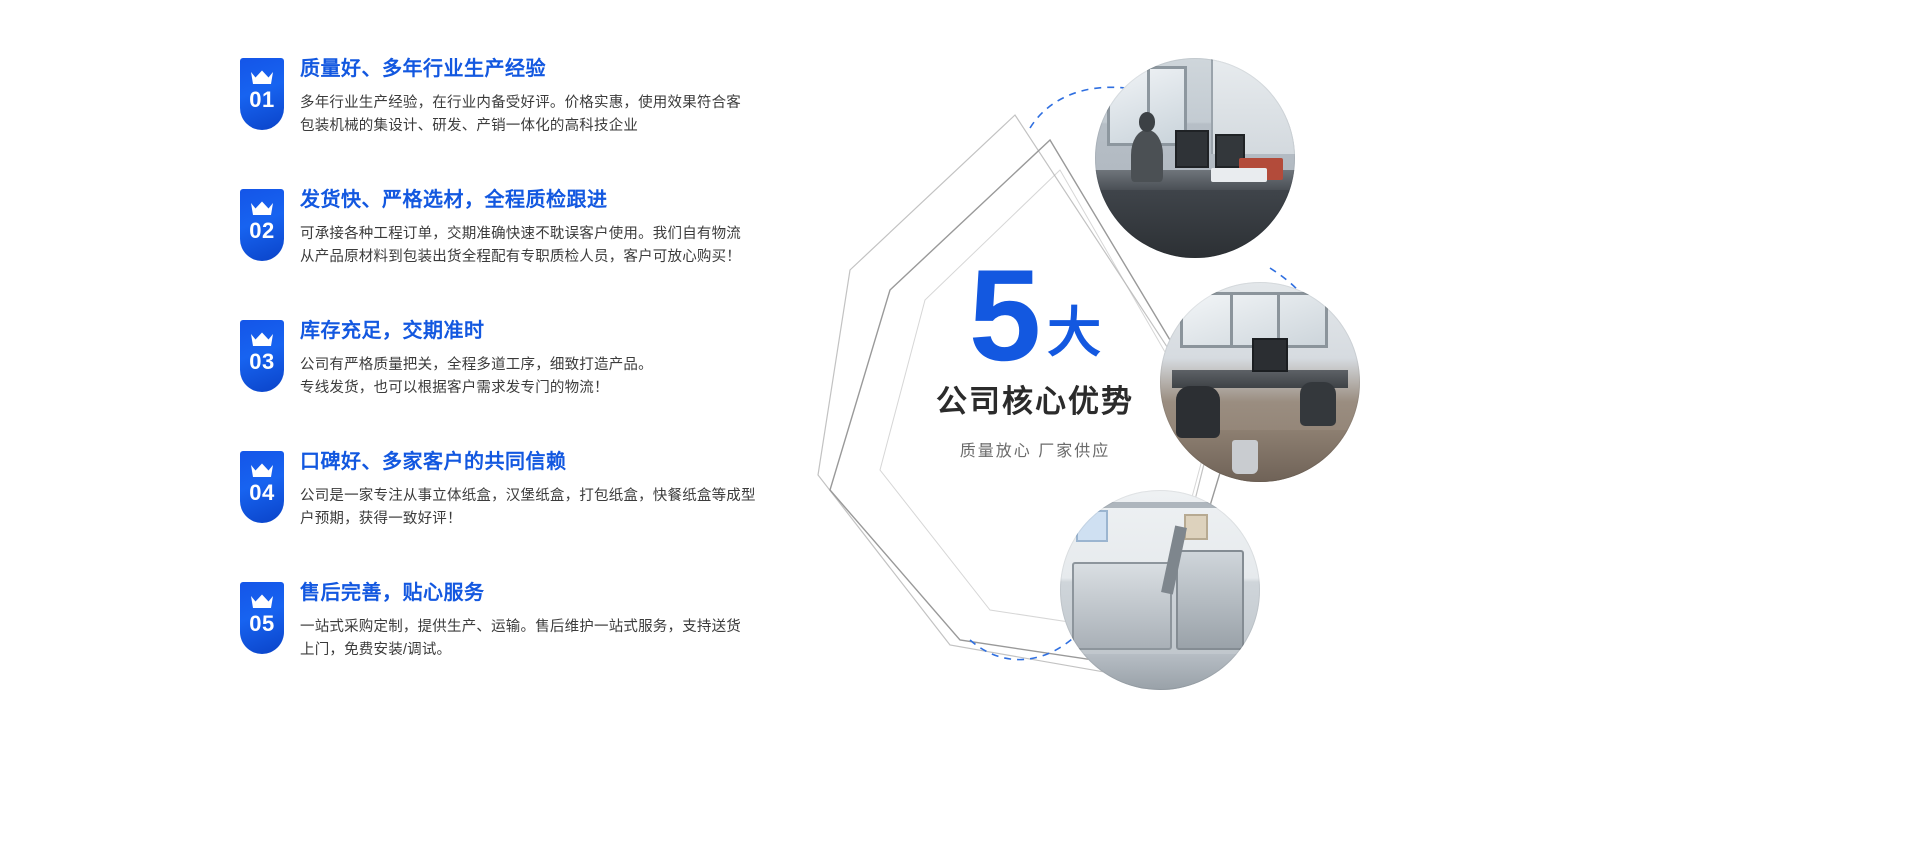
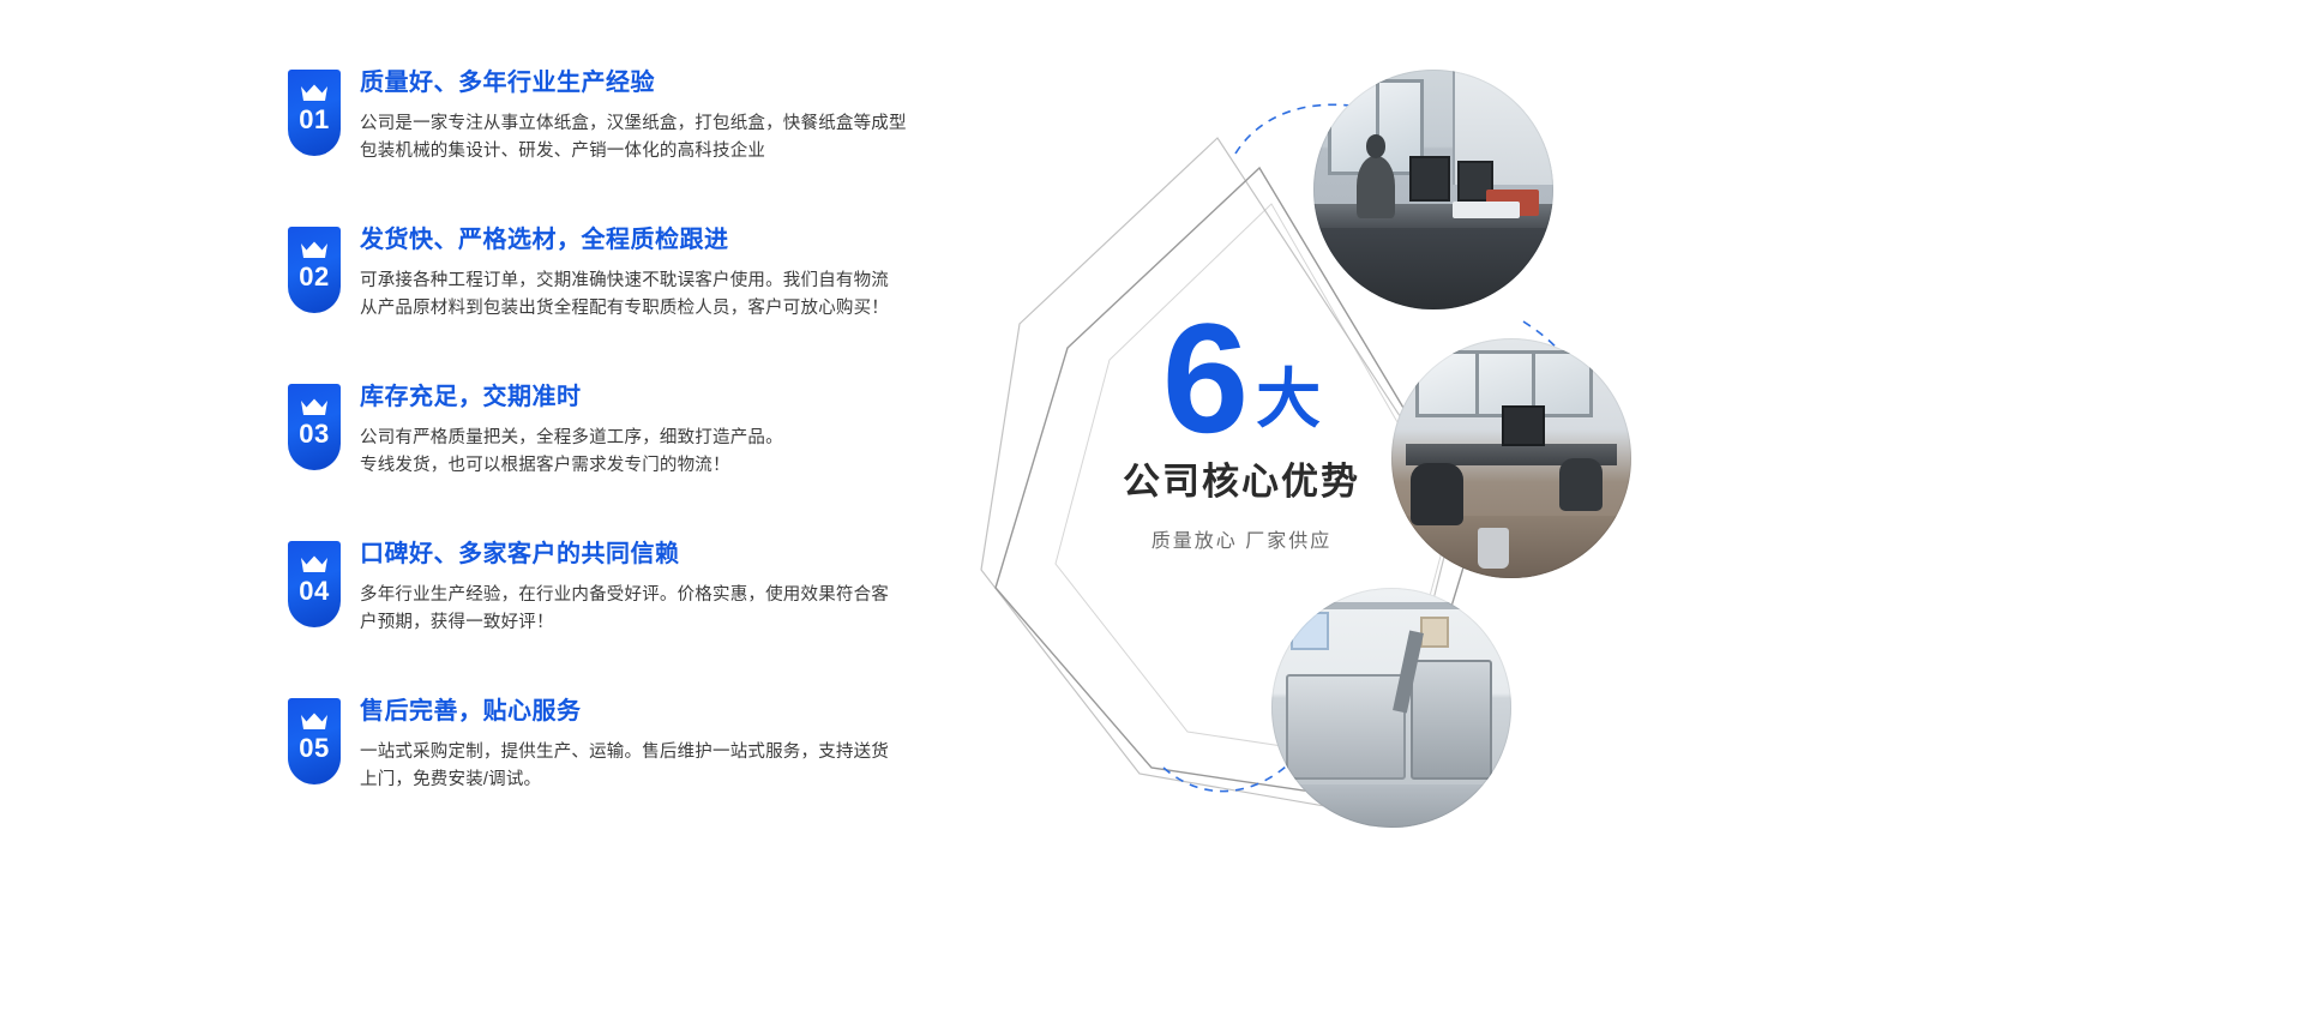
  01
  质量好、多年行业生产经验
- 多年行业生产经验，在行业内备受好评。价格实惠，使用效果符合客
+ 公司是一家专注从事立体纸盒，汉堡纸盒，打包纸盒，快餐纸盒等成型
  包装机械的集设计、研发、产销一体化的高科技企业
  02
  发货快、严格选材，全程质检跟进
  可承接各种工程订单，交期准确快速不耽误客户使用。我们自有物流
  从产品原材料到包装出货全程配有专职质检人员，客户可放心购买！
  03
  库存充足，交期准时
  公司有严格质量把关，全程多道工序，细致打造产品。
  专线发货，也可以根据客户需求发专门的物流！
  04
  口碑好、多家客户的共同信赖
- 公司是一家专注从事立体纸盒，汉堡纸盒，打包纸盒，快餐纸盒等成型
+ 多年行业生产经验，在行业内备受好评。价格实惠，使用效果符合客
  户预期，获得一致好评！
  05
  售后完善，贴心服务
  一站式采购定制，提供生产、运输。售后维护一站式服务，支持送货
  上门，免费安装/调试。
- 5
+ 6
  大
  公司核心优势
  质量放心 厂家供应
